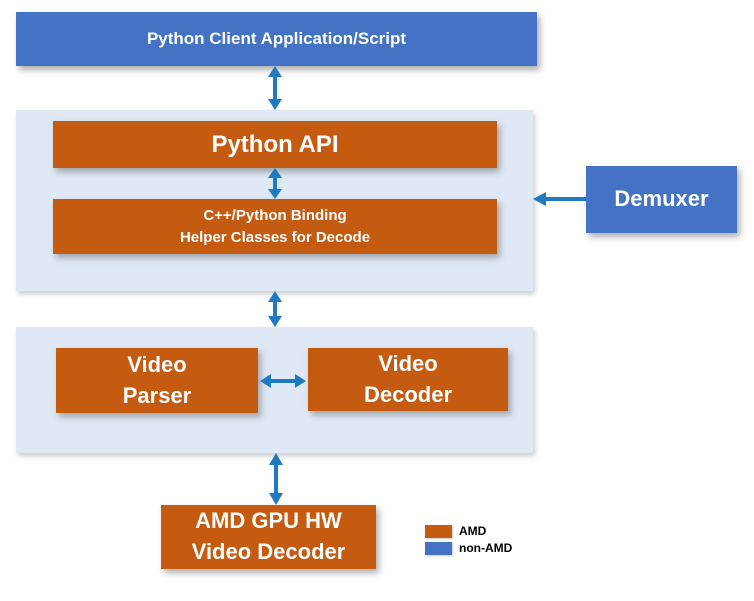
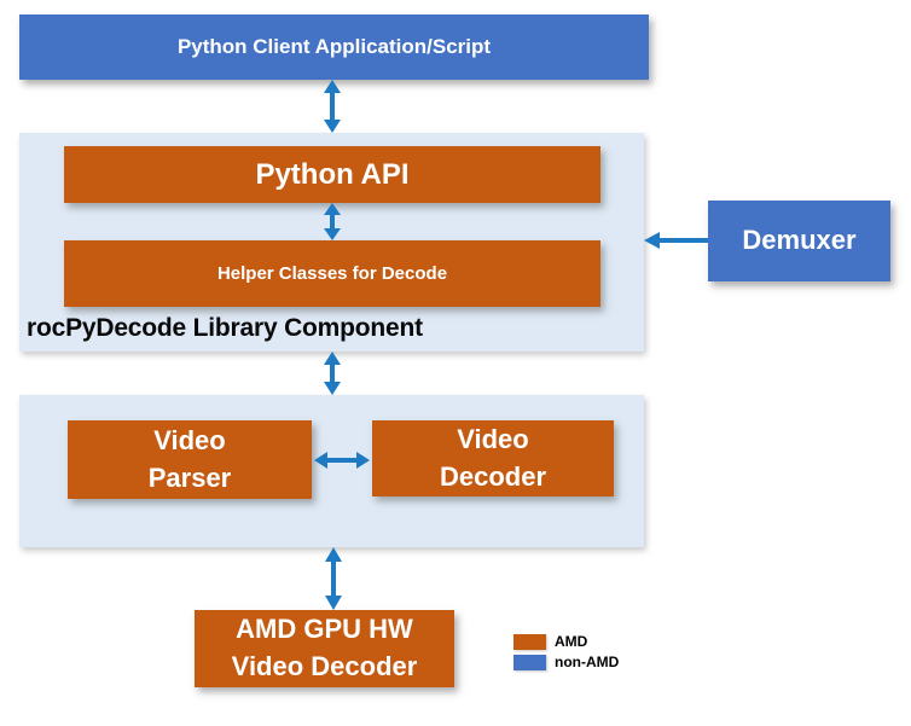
  Python Client Application/Script
  Python API
- C++/Python Binding
  Helper Classes for Decode
+ rocPyDecode Library Component
  Demuxer
  Video
  Parser
  Video
  Decoder
  AMD GPU HW
  Video Decoder
  AMD
  non-AMD
